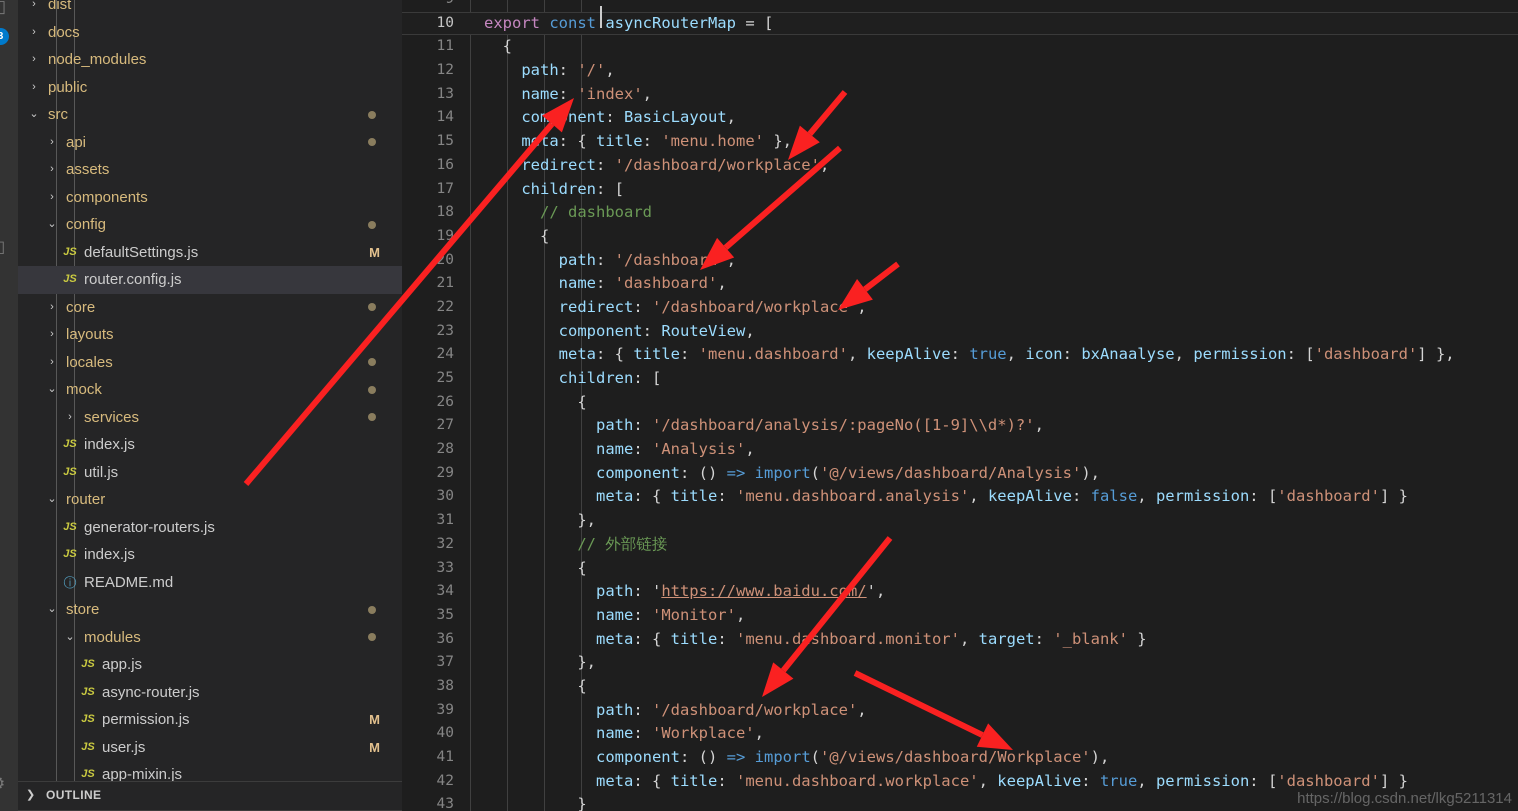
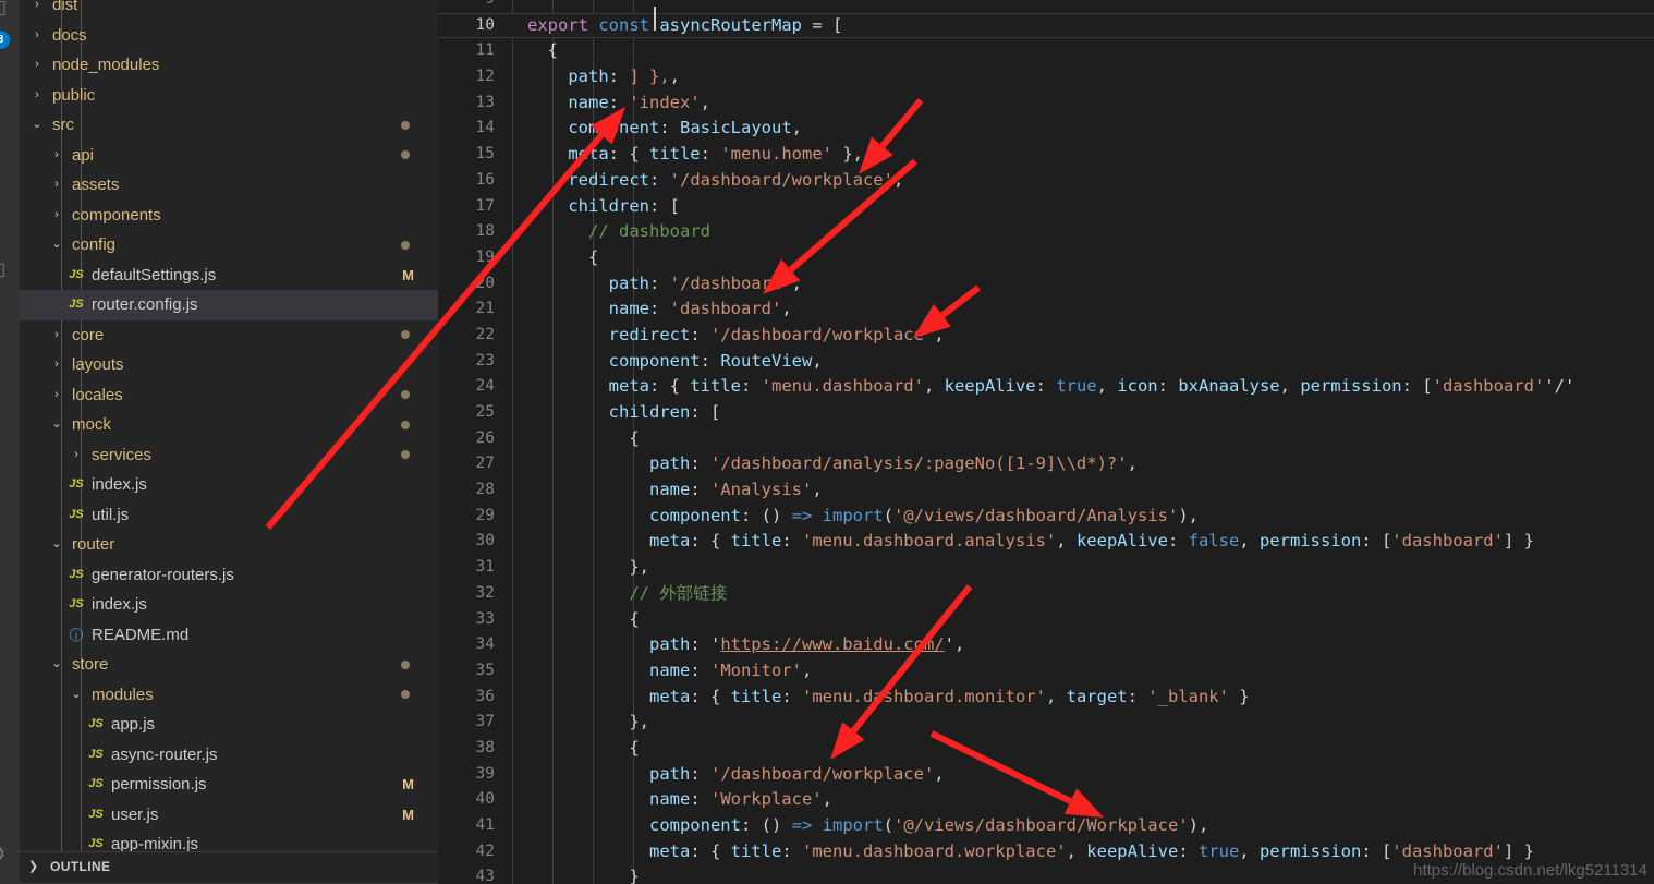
  3
  › dist
  › docs
  › node_modules
  › public
  ⌄ src
  › api
  › assets
  › components
  ⌄ config
  JS defaultSettings.js
  M
  JS router.config.js
  › core
  › layouts
  › locales
  ⌄ mock
  › services
  JS index.js
  JS util.js
  ⌄ router
  JS generator-routers.js
  JS index.js
  ⓘ README.md
  ⌄ store
  ⌄ modules
  JS app.js
  JS async-router.js
  JS permission.js
  M
  JS user.js
  M
  JS app-mixin.js
  ❯
  OUTLINE
  10
  export const asyncRouterMap = [
  11
  {
  12
- path: '/',
+ path: ] },,
  13
  name: 'index',
  14
  conent: BasicLayout,
  15
  mta: { title: 'menu.home' },
  16
  redirect: '/dashboard/workplace'
  17
  children: [
  18
  // dashboard
  19
  {
  20
  path: '/dashboar ,
  21
  name: 'dashboard',
  22
  redirect: '/dashboard/workplac',
  23
  component: RouteView,
  24
- meta: { title: 'menu.dashboard', keepAlive: true, icon: bxAnaalyse, permission: ['dashboard'] },
+ meta: { title: 'menu.dashboard', keepAlive: true, icon: bxAnaalyse, permission: ['dashboard''/'
  25
  children: [
  26
  {
  27
  path: '/dashboard/analysis/:pageNo([1-9]\\d*)?',
  28
  name: 'Analysis',
  29
  component: () => import('@/views/dashboard/Analysis'),
  30
  meta: { title: 'menu.dashboard.analysis', keepAlive: false, permission: ['dashboard'] }
  31
  },
  32
  // 外部链接
  33
  {
  34
  path: 'https://www.baidu.com/',
  35
  name: 'Monitor',
  36
  meta: { title: 'menu.dshboard.monitor', target: '_blank' }
  37
  },
  38
  {
  39
  path: '/dashboard/workplace',
  40
  name: 'Workplace',
  41
  component: () => import('@/views/dashboard/Workplace'),
  42
  meta: { title: 'menu.dashboard.workplace', keepAlive: true, permission: ['dashboard'] }
  43
  }
  https://blog.csdn.net/lkg5211314
